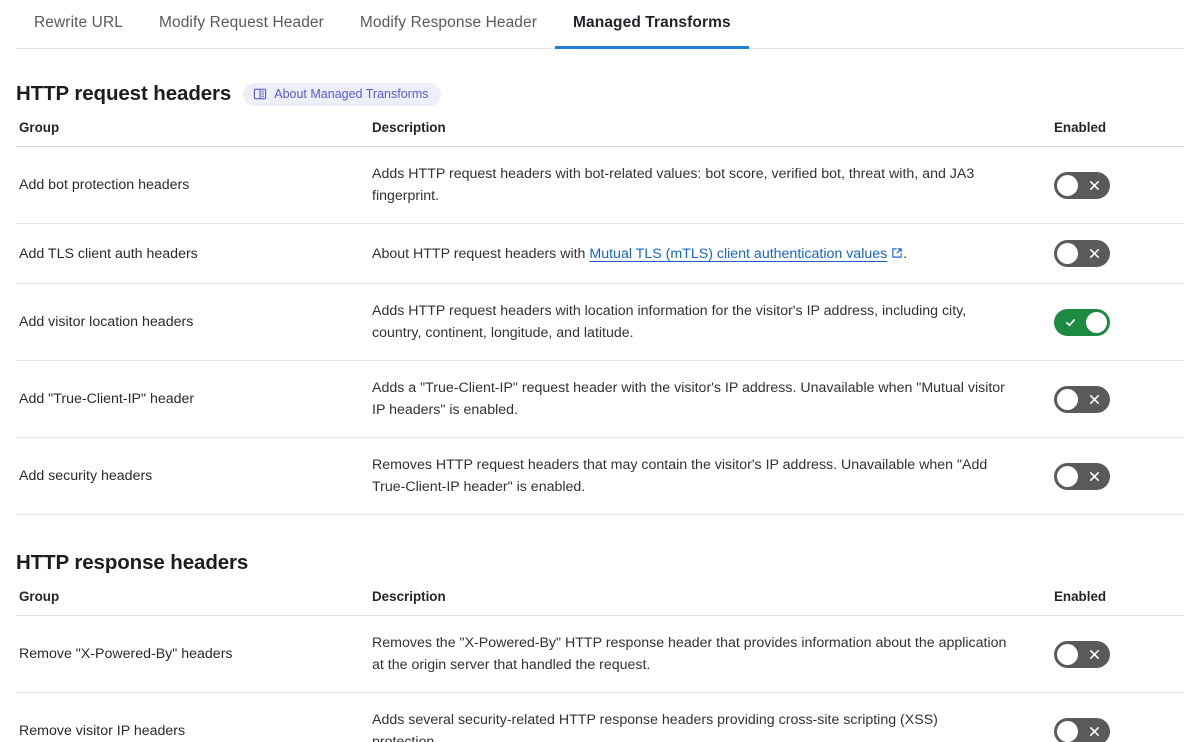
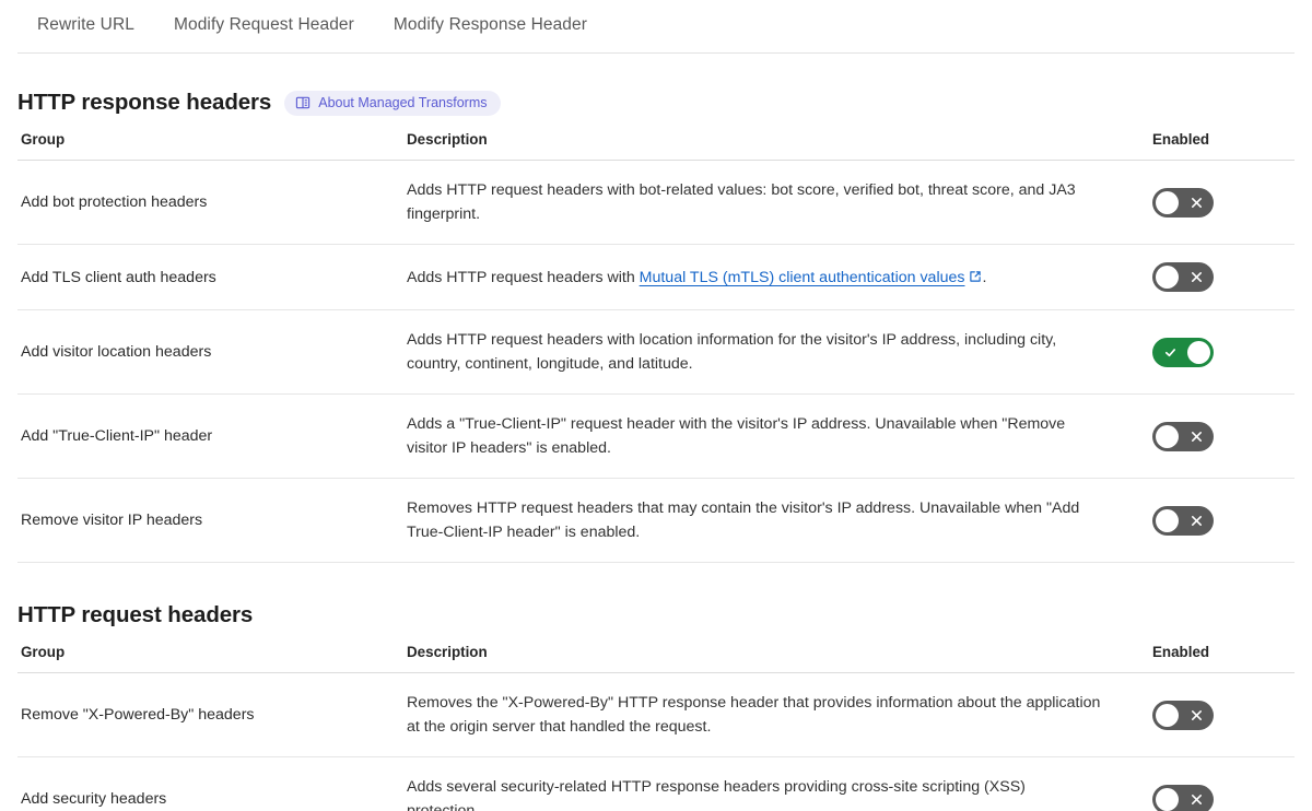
  Rewrite URL
  Modify Request Header
  Modify Response Header
- Managed Transforms
- HTTP request headers
+ HTTP response headers
  About Managed Transforms
  Group	Description	Enabled
- Add bot protection headers	Adds HTTP request headers with bot-related values: bot score, verified bot, threat with, and JA3 fingerprint.
+ Add bot protection headers	Adds HTTP request headers with bot-related values: bot score, verified bot, threat score, and JA3 fingerprint.
- Add TLS client auth headers	About HTTP request headers with Mutual TLS (mTLS) client authentication values .
+ Add TLS client auth headers	Adds HTTP request headers with Mutual TLS (mTLS) client authentication values .
  Add visitor location headers	Adds HTTP request headers with location information for the visitor's IP address, including city, country, continent, longitude, and latitude.
- Add "True-Client-IP" header	Adds a "True-Client-IP" request header with the visitor's IP address. Unavailable when "Mutual visitor IP headers" is enabled.
+ Add "True-Client-IP" header	Adds a "True-Client-IP" request header with the visitor's IP address. Unavailable when "Remove visitor IP headers" is enabled.
- Add security headers	Removes HTTP request headers that may contain the visitor's IP address. Unavailable when "Add True-Client-IP header" is enabled.
+ Remove visitor IP headers	Removes HTTP request headers that may contain the visitor's IP address. Unavailable when "Add True-Client-IP header" is enabled.
- HTTP response headers
+ HTTP request headers
  Group	Description	Enabled
  Remove "X-Powered-By" headers	Removes the "X-Powered-By" HTTP response header that provides information about the application at the origin server that handled the request.
- Remove visitor IP headers	Adds several security-related HTTP response headers providing cross-site scripting (XSS)
+ Add security headers	Adds several security-related HTTP response headers providing cross-site scripting (XSS)
